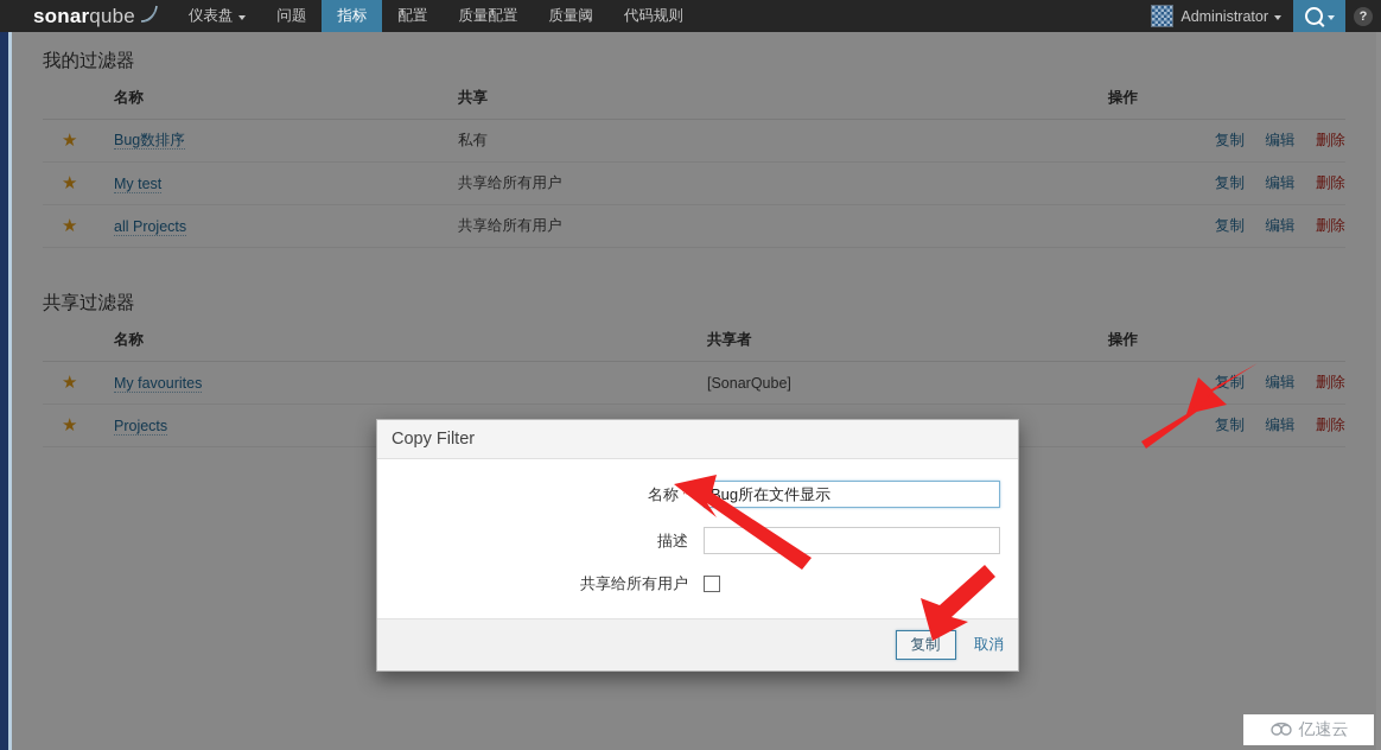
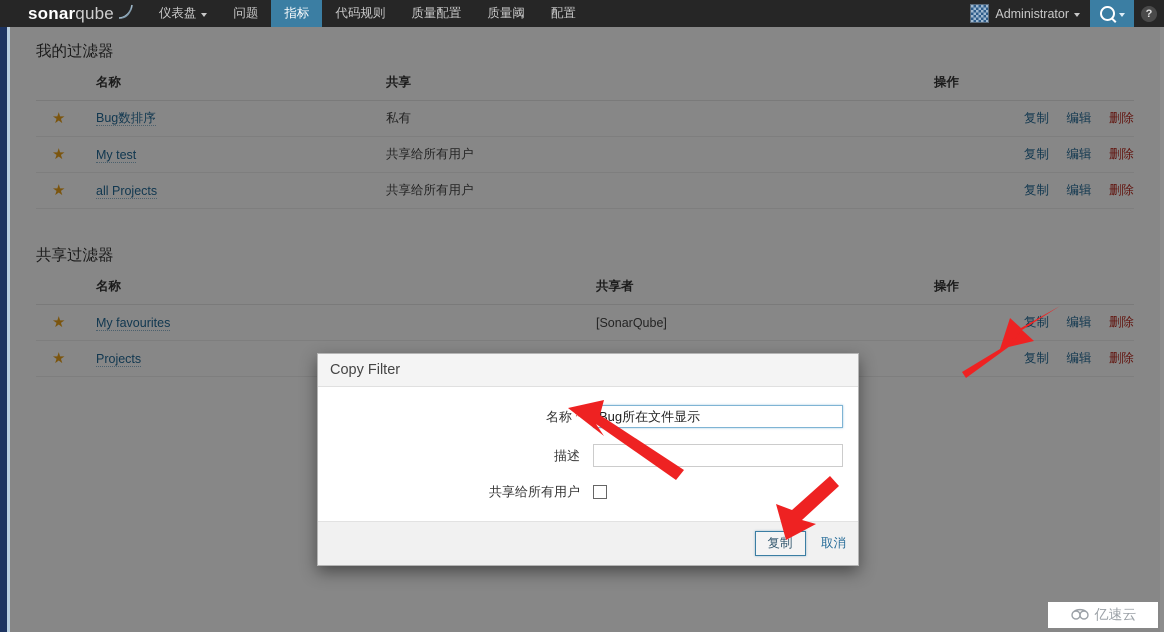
  sonar
  qube
  仪表盘
  问题
  指标
- 配置
+ 代码规则
  质量配置
  质量阈
- 代码规则
+ 配置
  Administrator
  ?
  我的过滤器
  	名称	共享	操作
  ★	Bug数排序	私有	复制 编辑 删除
  ★	My test	共享给所有用户	复制 编辑 删除
  ★	all Projects	共享给所有用户	复制 编辑 删除
  共享过滤器
  	名称	共享者	操作
  ★	My favourites	[SonarQube]	复制 编辑 删除
  Copy Filter
  名称 *
  Bug所在文件显示
  描述
  共享给所有用户
  复制 取消
  亿速云
